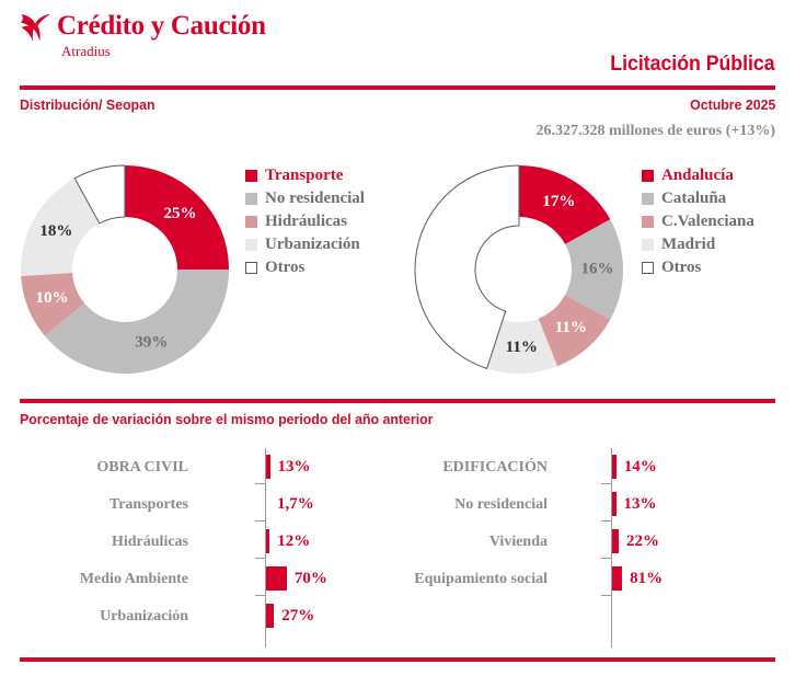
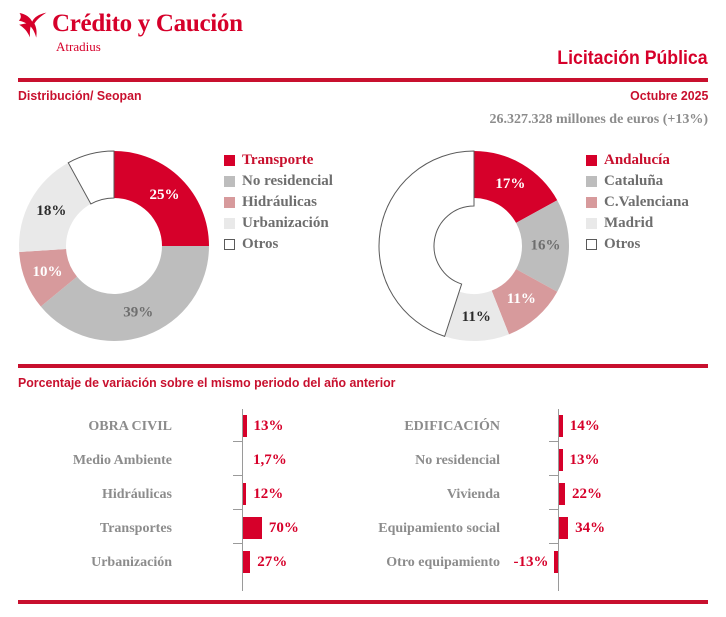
  Crédito y Caución
  Atradius
  Licitación Pública
  Distribución/ Seopan
  Octubre 2025
  26.327.328 millones de euros (+13%)
  25%
  39%
  10%
  18%
  Transporte
  No residencial
  Hidráulicas
  Urbanización
  Otros
  17%
  16%
  11%
  11%
  Andalucía
  Cataluña
  C.Valenciana
  Madrid
  Otros
  Porcentaje de variación sobre el mismo periodo del año anterior
  OBRA CIVIL
  13%
- Transportes
+ Medio Ambiente
  1,7%
  Hidráulicas
  12%
- Medio Ambiente
+ Transportes
  70%
  Urbanización
  27%
  EDIFICACIÓN
  14%
  No residencial
  13%
  Vivienda
  22%
  Equipamiento social
- 81%
+ 34%
+ Otro equipamiento
+ -13%
